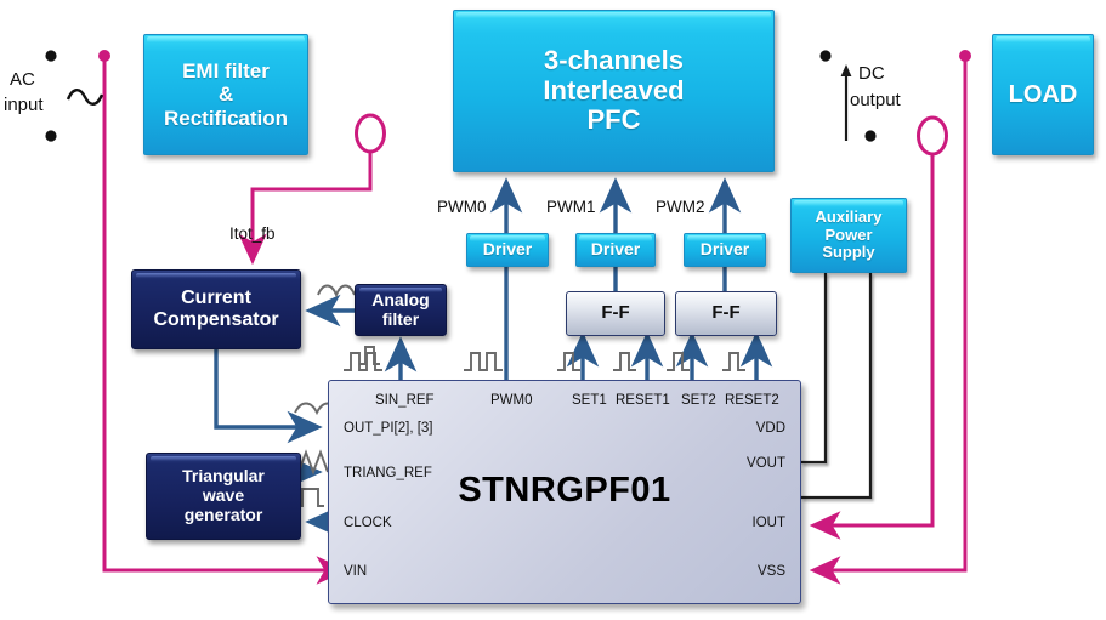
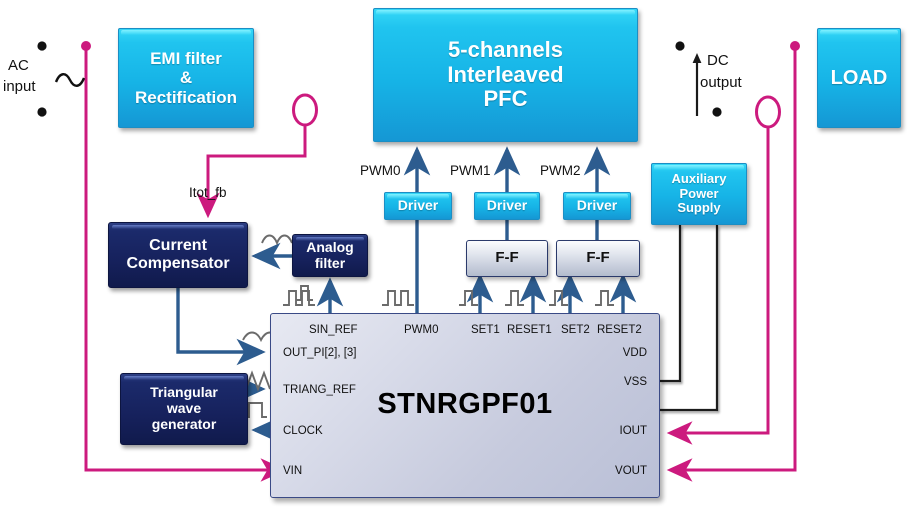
  AC
  input
  EMI filter
  &
  Rectification
- 3-channels
+ 5-channels
  Interleaved
  PFC
  LOAD
  Auxiliary
  Power
  Supply
  DC
  output
  Driver
  Driver
  Driver
  PWM0
  PWM1
  PWM2
  F-F
  F-F
  Current
  Compensator
  Analog
  filter
  Triangular
  wave
  generator
  Itot_fb
  STNRGPF01
  SIN_REF
  PWM0
  SET1
  RESET1
  SET2
  RESET2
  OUT_PI[2], [3]
  TRIANG_REF
  CLOCK
  VIN
  VDD
- VOUT
+ VSS
  IOUT
- VSS
+ VOUT
